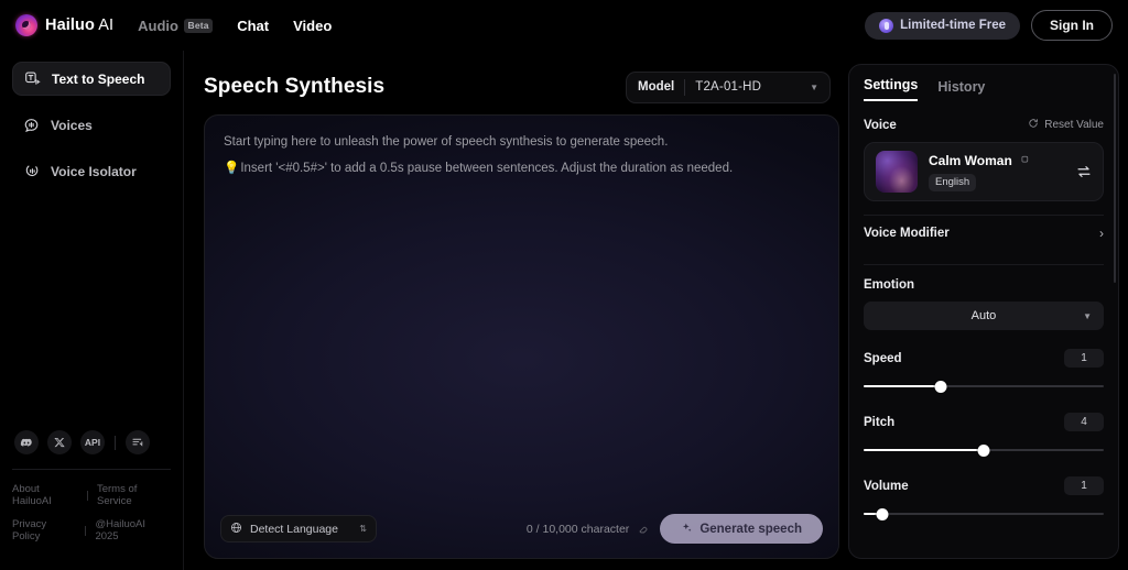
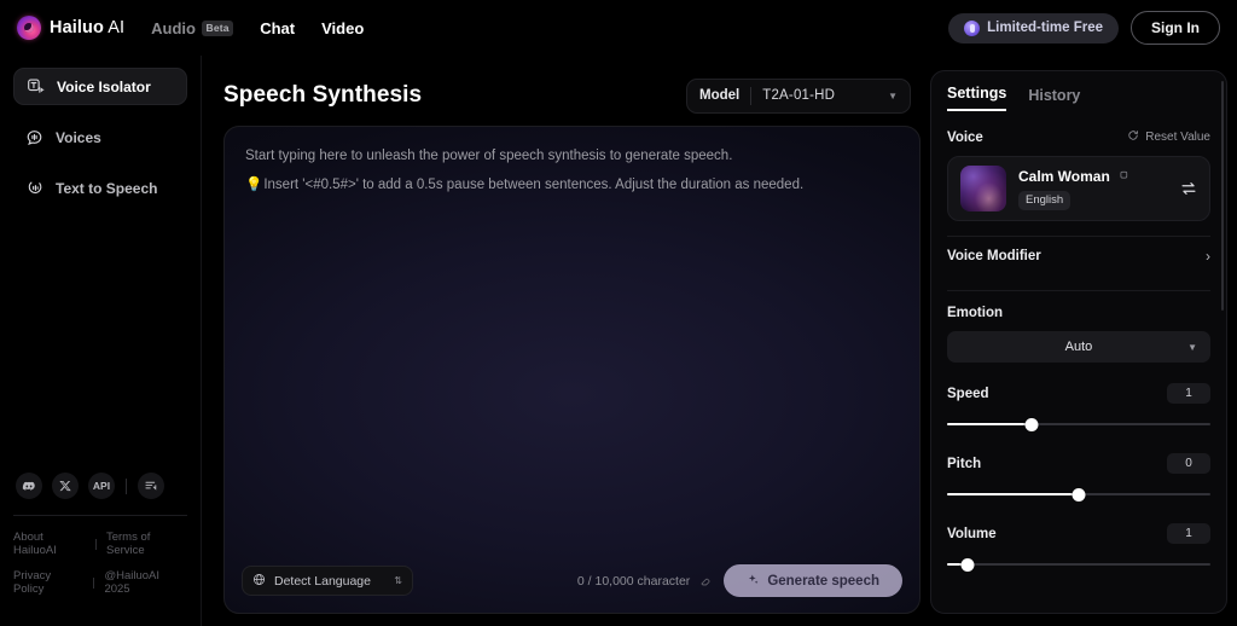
  Hailuo AI
  Audio
  Beta
  Chat
  Video
  Limited-time Free
  Sign In
- Text to Speech
+ Voice Isolator
  Voices
- Voice Isolator
+ Text to Speech
  API
  About HailuoAI
  Terms of Service
  Privacy Policy
  @HailuoAI 2025
  Speech Synthesis
  Model
  T2A-01-HD
  ▼
  Start typing here to unleash the power of speech synthesis to generate speech.
  💡Insert '<#0.5#>' to add a 0.5s pause between sentences. Adjust the duration as needed.
  Detect Language
  ⇅
  0 / 10,000 character
  Generate speech
  Settings
  History
  Voice
  Reset Value
  Calm Woman
  English
  Voice Modifier
  ›
  Emotion
  Auto
  ▼
  Speed
  1
  Pitch
- 4
+ 0
  Volume
  1
